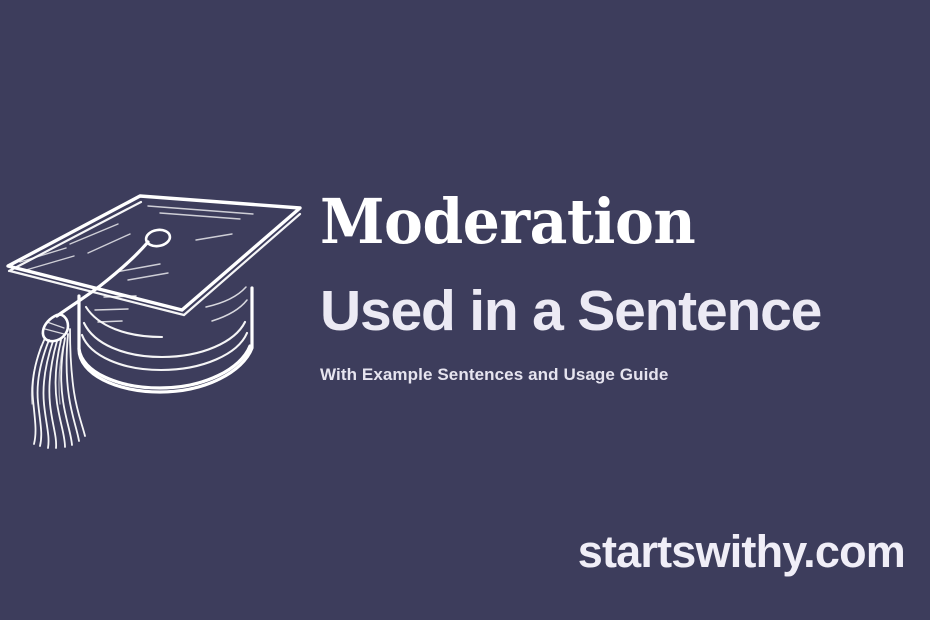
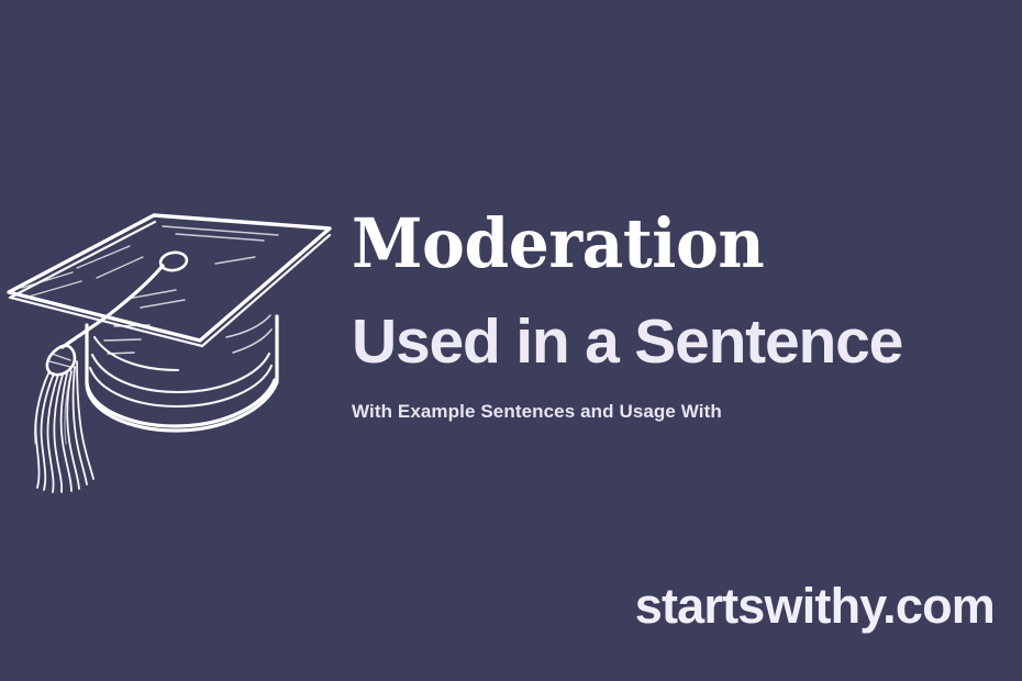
  Moderation
  Used in a Sentence
- With Example Sentences and Usage Guide
+ With Example Sentences and Usage With
  startswithy.com
